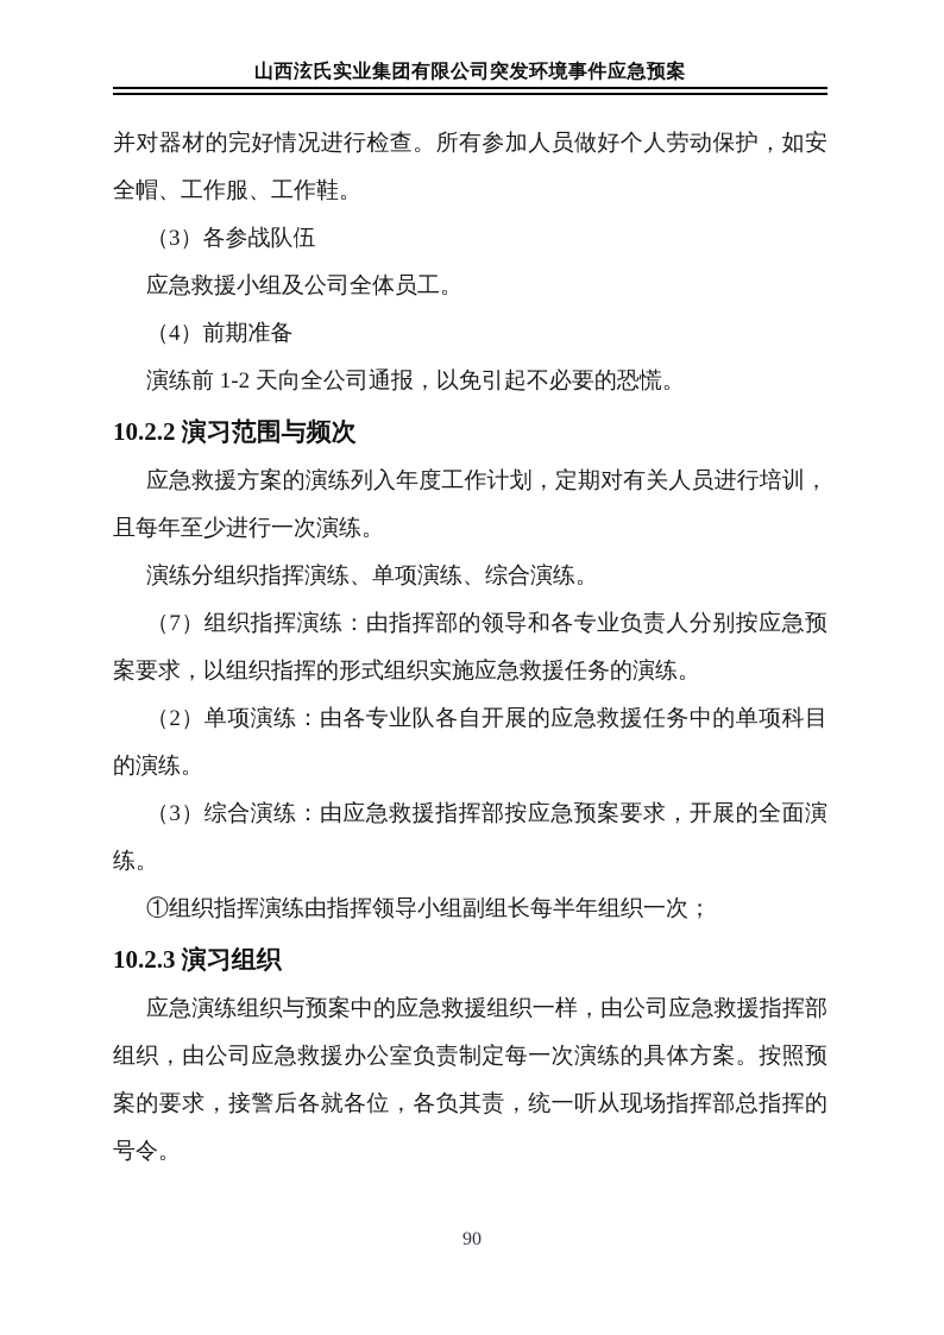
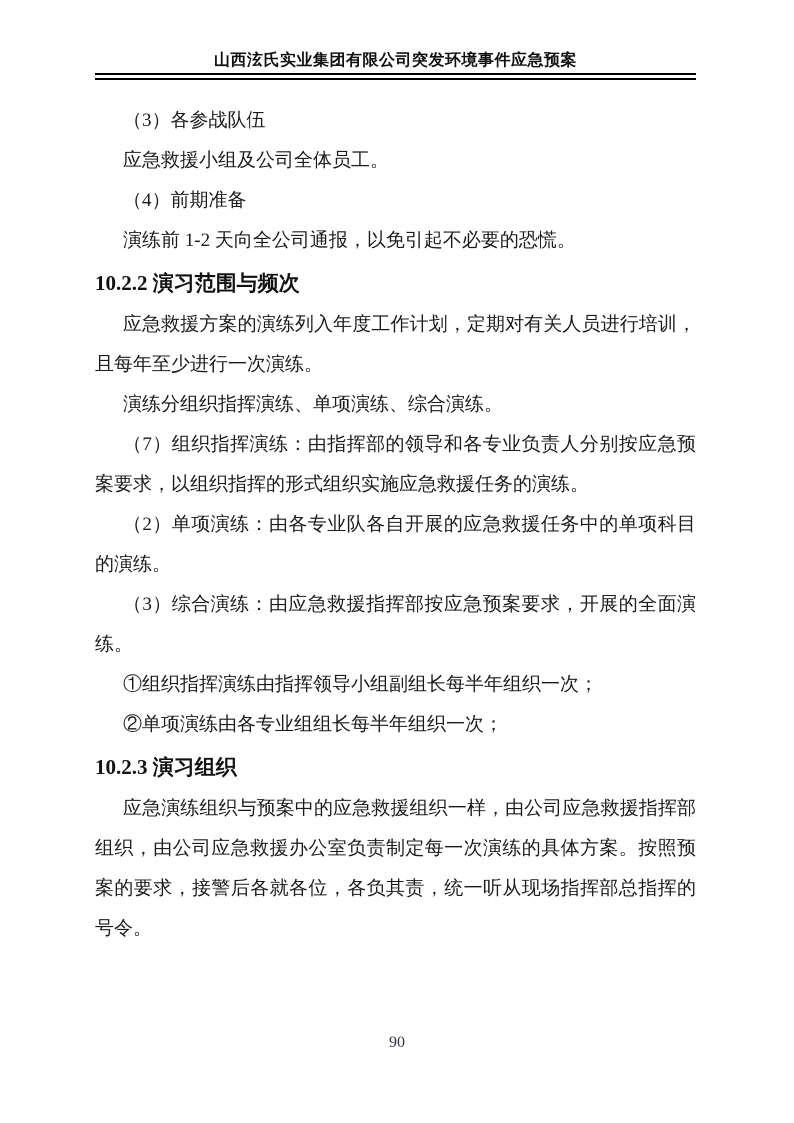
  山西泫氏实业集团有限公司突发环境事件应急预案
- 并对器材的完好情况进行检查。所有参加人员做好个人劳动保护，如安全帽、工作服、工作鞋。
  （3）各参战队伍
  应急救援小组及公司全体员工。
  （4）前期准备
  演练前 1-2 天向全公司通报，以免引起不必要的恐慌。
  10.2.2 演习范围与频次
  应急救援方案的演练列入年度工作计划，定期对有关人员进行培训，且每年至少进行一次演练。
  演练分组织指挥演练、单项演练、综合演练。
  （7）组织指挥演练：由指挥部的领导和各专业负责人分别按应急预案要求，以组织指挥的形式组织实施应急救援任务的演练。
  （2）单项演练：由各专业队各自开展的应急救援任务中的单项科目的演练。
  （3）综合演练：由应急救援指挥部按应急预案要求，开展的全面演练。
  ①组织指挥演练由指挥领导小组副组长每半年组织一次；
+ ②单项演练由各专业组组长每半年组织一次；
  10.2.3 演习组织
  应急演练组织与预案中的应急救援组织一样，由公司应急救援指挥部组织，由公司应急救援办公室负责制定每一次演练的具体方案。按照预案的要求，接警后各就各位，各负其责，统一听从现场指挥部总指挥的号令。
  90
